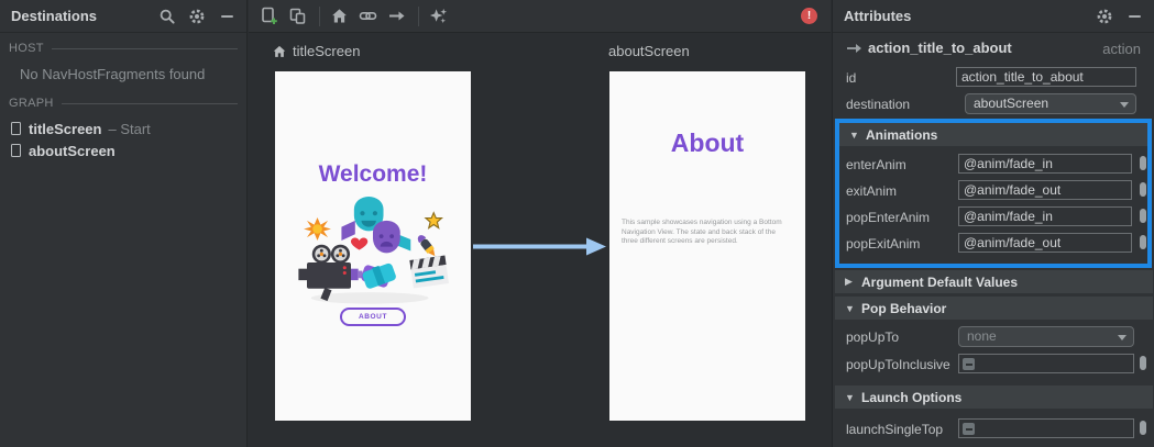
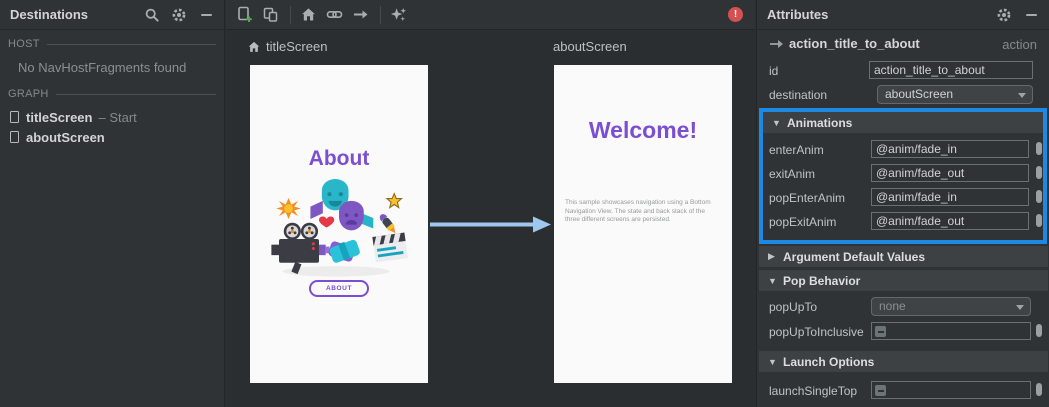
  Destinations
  HOST
  No NavHostFragments found
  GRAPH
  titleScreen
  – Start
  aboutScreen
  !
  titleScreen
- Welcome!
+ About
  aboutScreen
- About
+ Welcome!
  Attributes
  action_title_to_about
  action
  id
  action_title_to_about
  destination
  aboutScreen
  ▼
  Animations
  enterAnim
  @anim/fade_in
  exitAnim
  @anim/fade_out
  popEnterAnim
  @anim/fade_in
  popExitAnim
  @anim/fade_out
  ▶
  Argument Default Values
  ▼
  Pop Behavior
  popUpTo
  none
  popUpToInclusive
  ▼
  Launch Options
  launchSingleTop
